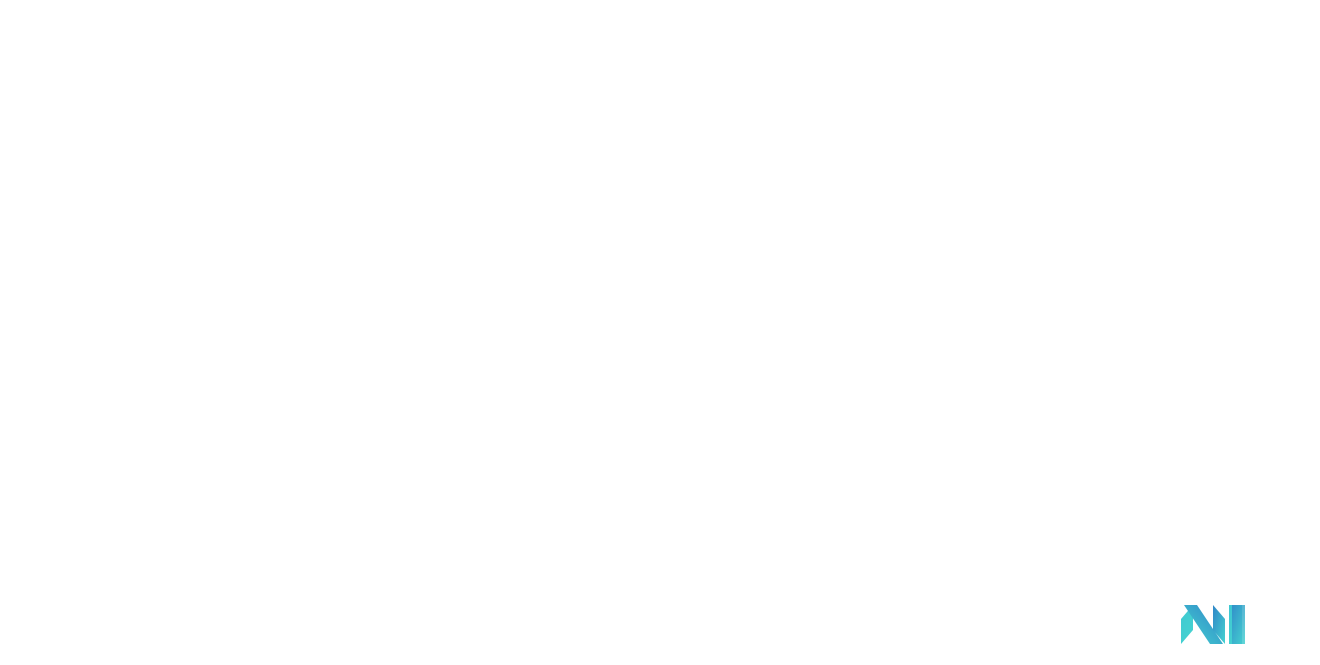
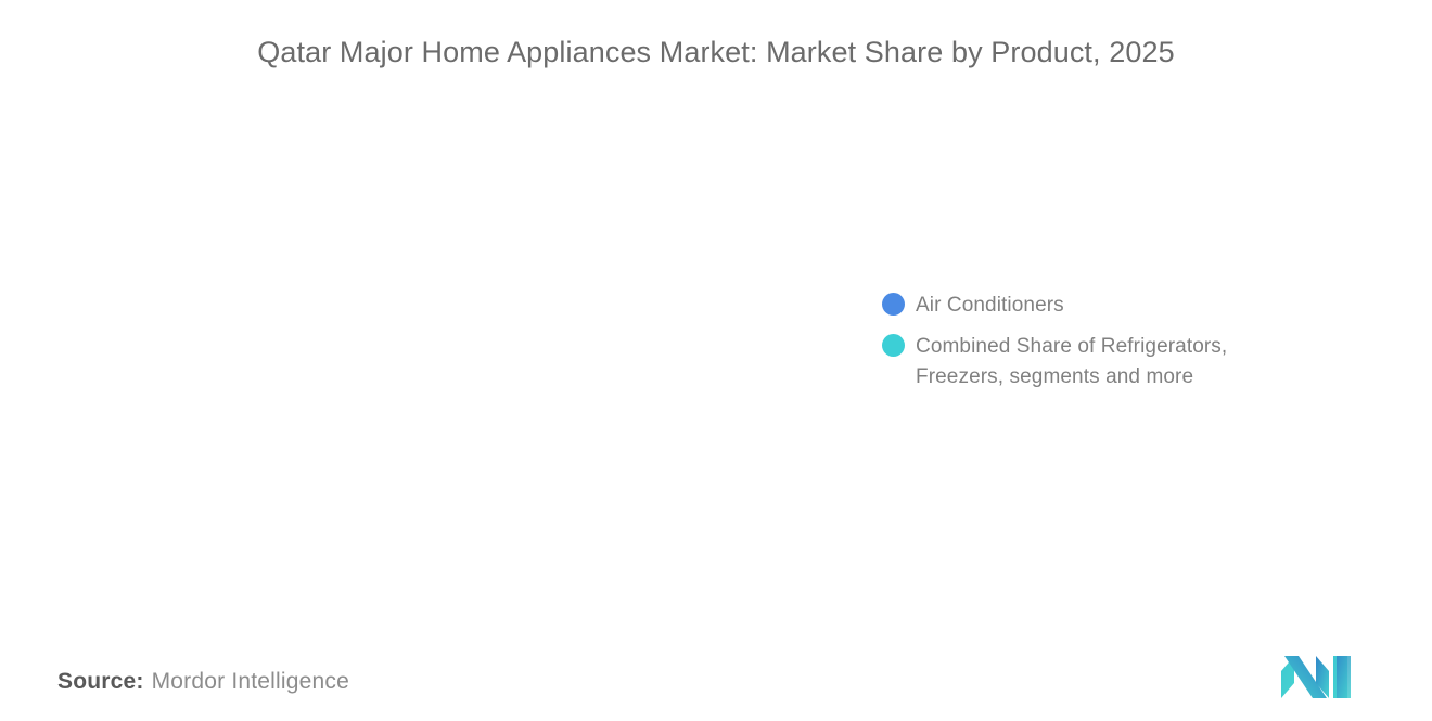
+ Qatar Major Home Appliances Market: Market Share by Product, 2025
+ Air Conditioners
+ Combined Share of Refrigerators, Freezers, segments and more
+ Source: Mordor Intelligence
